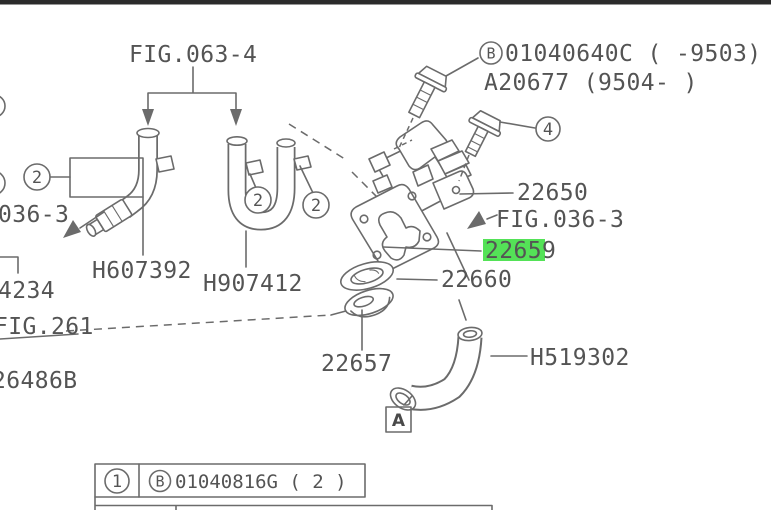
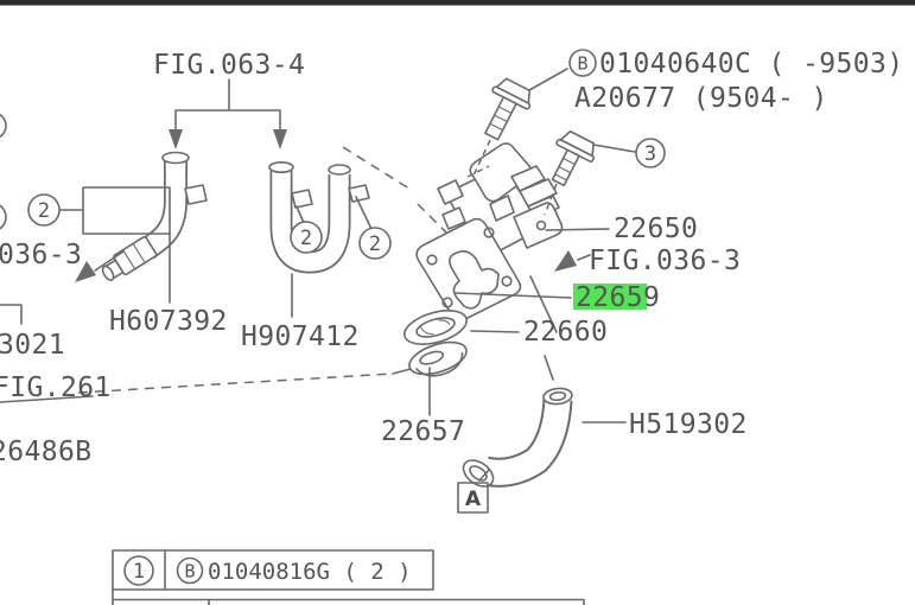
  FIG.063-4
  036-3
  H607392
  2
  2
  2
  H907412
- 4
+ 3
  B
  01040640C ( -9503)
  A20677 (9504- )
  22650
  FIG.036-3
  22659
  22660
  22657
- 4234
+ 3021
  FIG.261
  6486B
  H519302
  A
  1
  B
  01040816G ( 2 )
